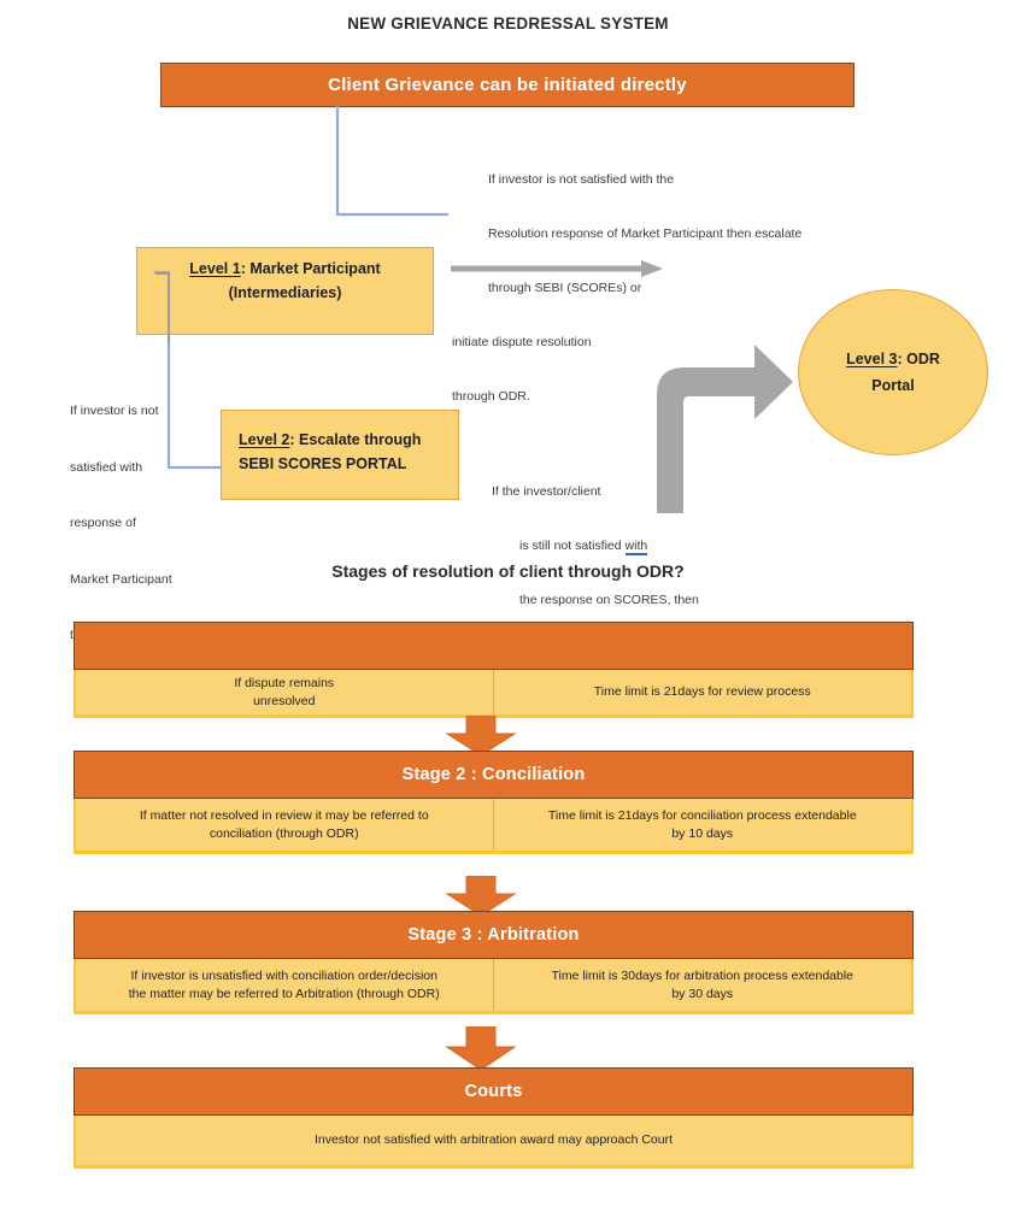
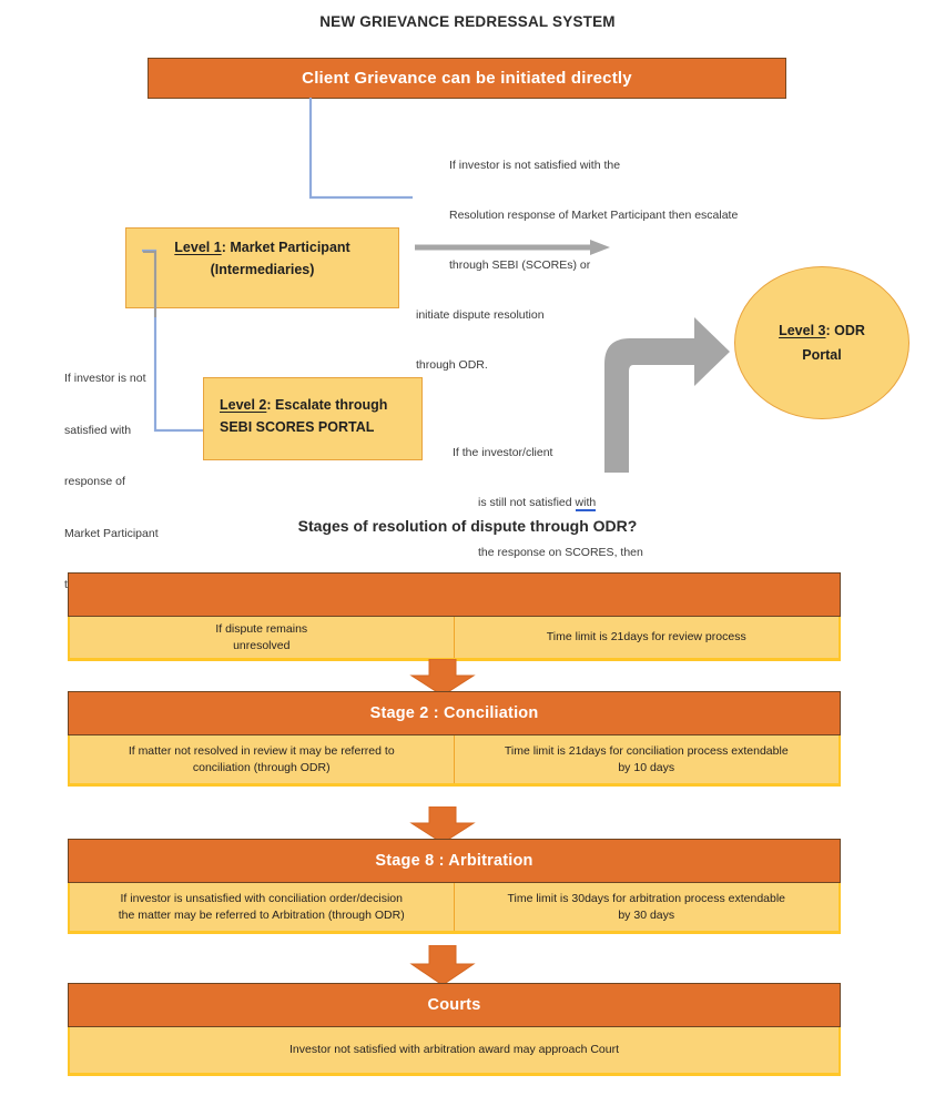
  NEW GRIEVANCE REDRESSAL SYSTEM
  Client Grievance can be initiated directly
  If investor is not satisfied with the
  Resolution response of Market Participant then escalate
  through SEBI (SCOREs) or
  initiate dispute resolution
  through ODR.
  Level 1: Market Participant
  (Intermediaries)
  Level 3: ODR
  Portal
  If investor is not
  satisfied with
  response of
  Market Participant
  Level 2: Escalate through
  SEBI SCORES PORTAL
  If the investor/client
  is still not satisfied with
  the response on SCORES, then
- Stages of resolution of client through ODR?
+ Stages of resolution of dispute through ODR?
  If dispute remains
  unresolved
  Time limit is 21days for review process
  Stage 2 : Conciliation
  If matter not resolved in review it may be referred to
  conciliation (through ODR)
  Time limit is 21days for conciliation process extendable
  by 10 days
- Stage 3 : Arbitration
+ Stage 8 : Arbitration
  If investor is unsatisfied with conciliation order/decision
  the matter may be referred to Arbitration (through ODR)
  Time limit is 30days for arbitration process extendable
  by 30 days
  Courts
  Investor not satisfied with arbitration award may approach Court
